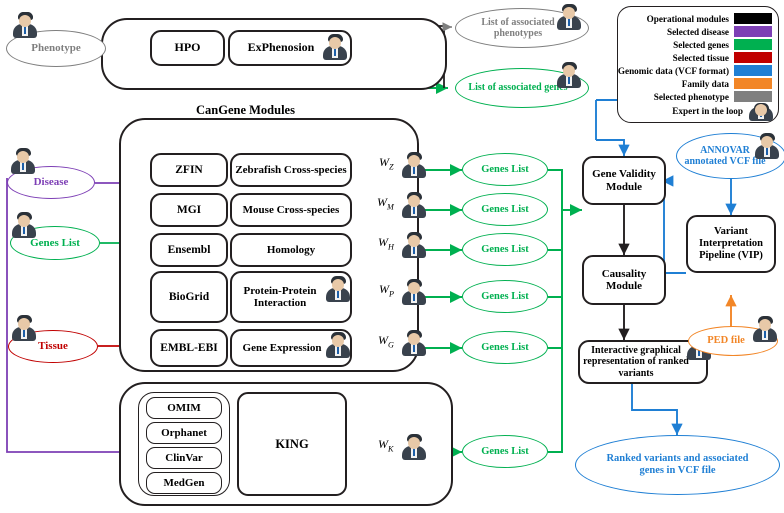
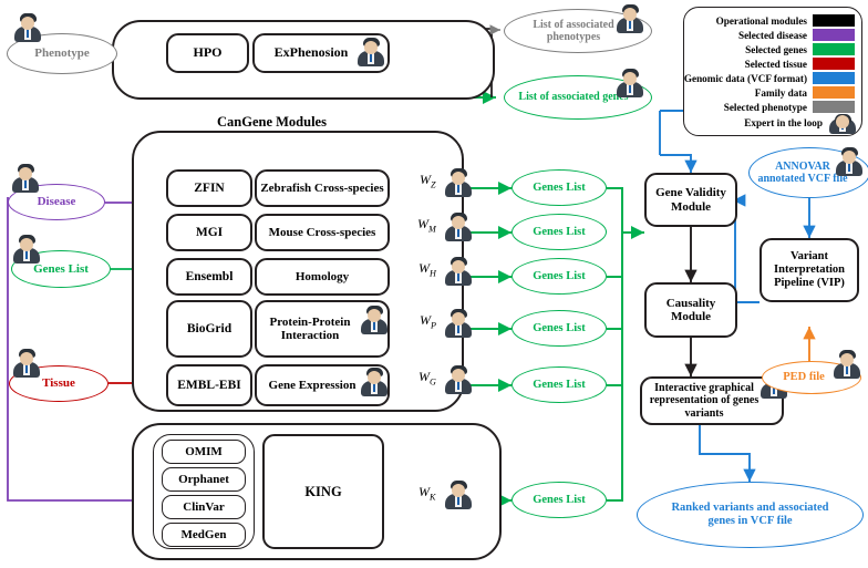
  Phenotype
  HPO
  ExPhenosion
  List of associated phenotypes
  List of associated gen
  CanGene Modules
  Disease
  Genes List
  Tissue
  ZFIN
  Zebrafish Cross-species
  WZ
  Genes List
  MGI
  Mouse Cross-species
  WM
  Genes List
  Ensembl
  Homology
  WH
  Genes List
  BioGrid
  Protein-Protein Interaction
  WP
  Genes List
  EMBL-EBI
  Gene Expression
  WG
  Genes List
  OMIM
  Orphanet
  ClinVar
  MedGen
  KING
  WK
  Genes List
  Gene Validity Module
  Causality Module
- Interactive graphical representation of ranked variants
+ Interactive graphical representation of genes variants
  Variant Interpretation Pipeline (VIP)
  ANNOVAR annotated VCF file
  PED file
  Ranked variants and associated genes in VCF file
  Operational modules
  Selected disease
  Selected genes
  Selected tissue
  Genomic data (VCF format)
  Family data
  Selected phenotype
  Expert in the loop
